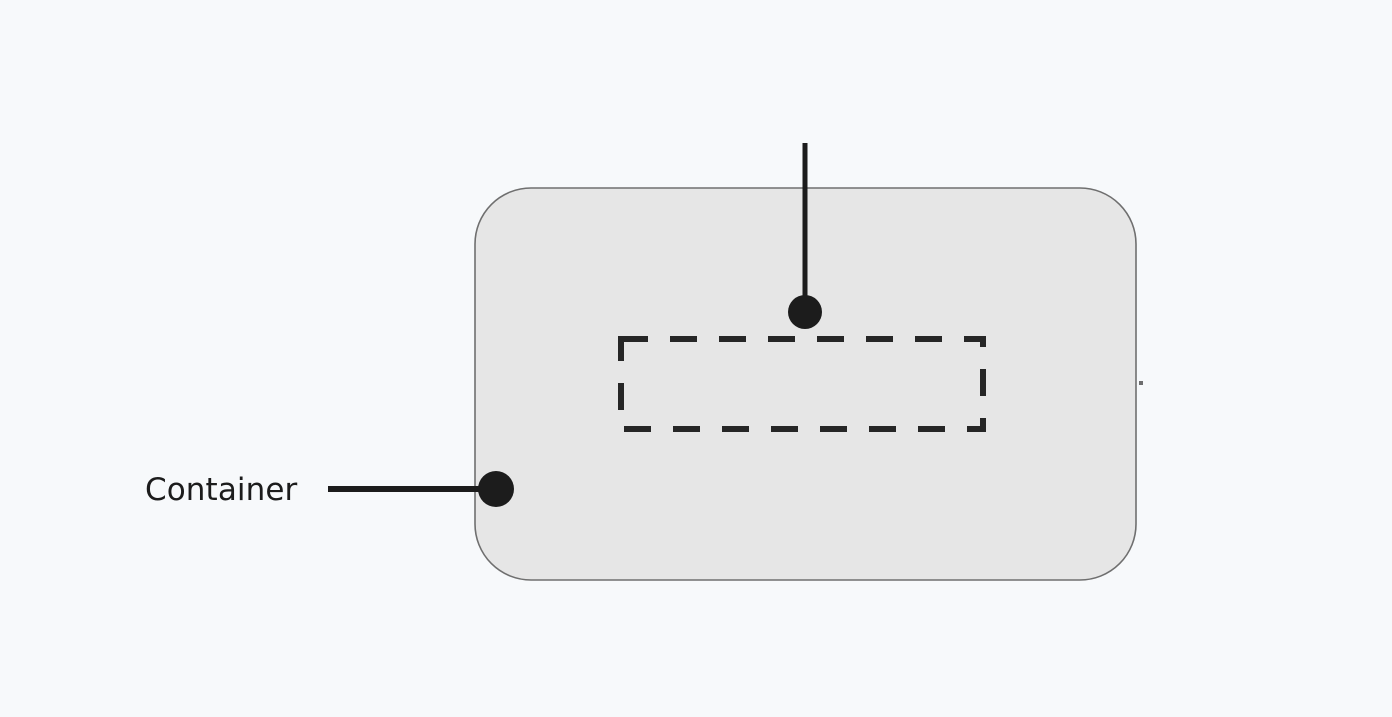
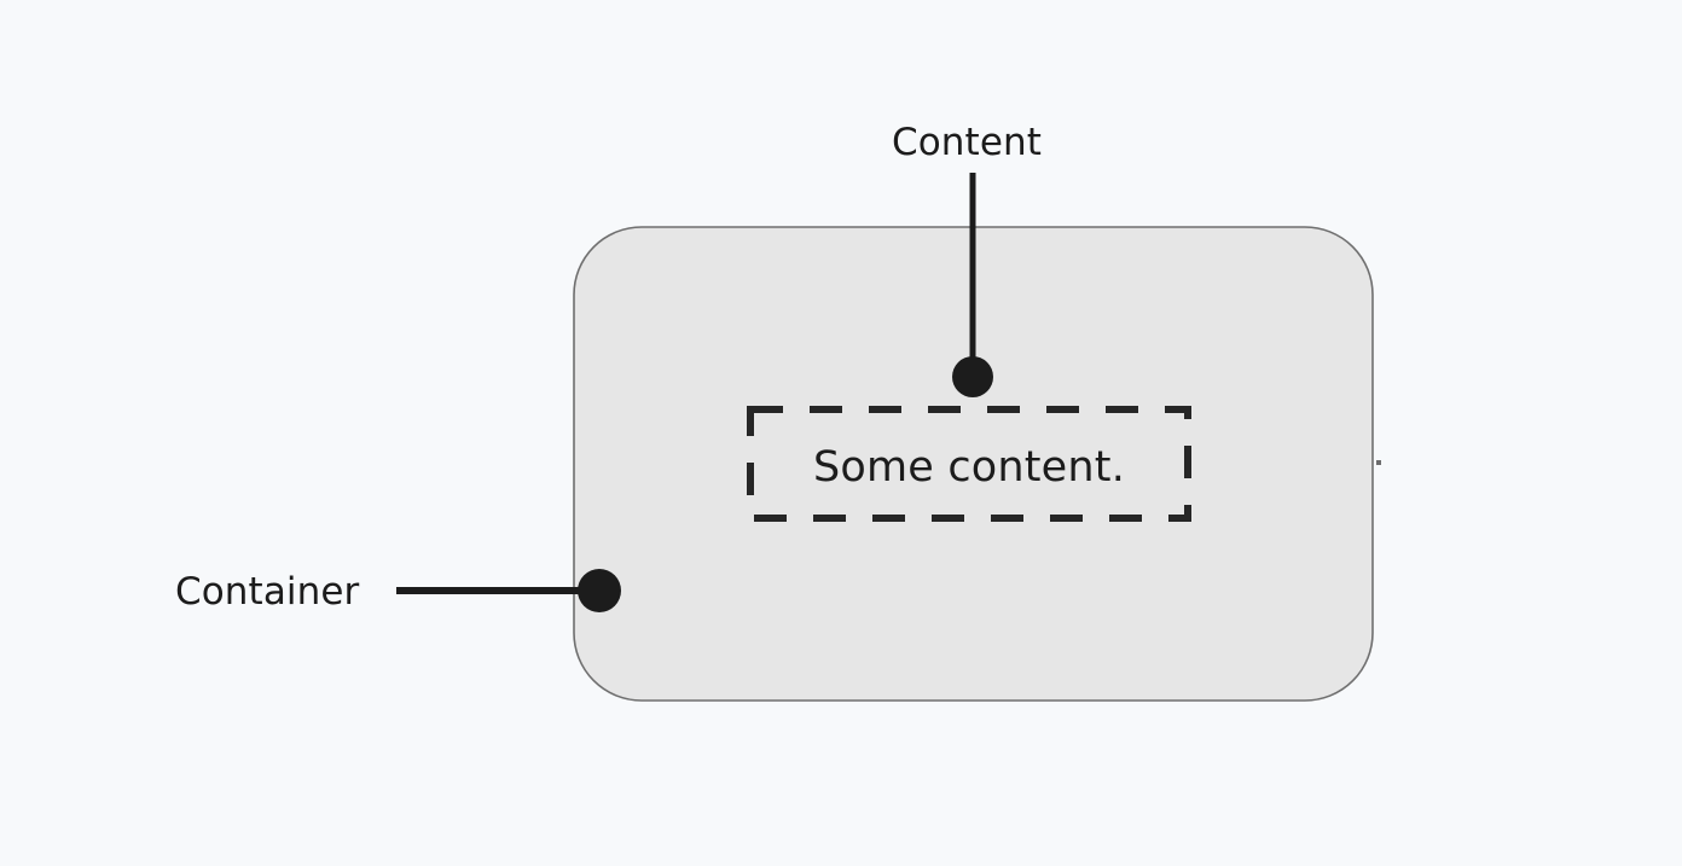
+ Some content.
+ Content
  Container
